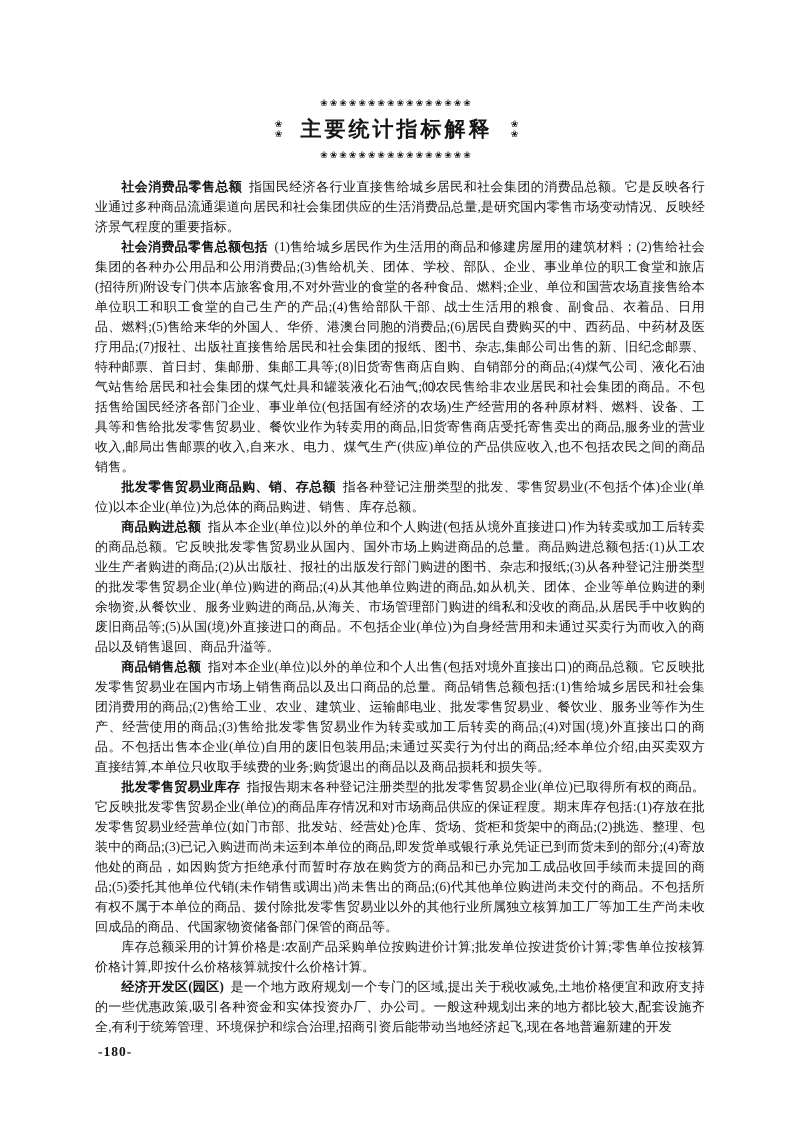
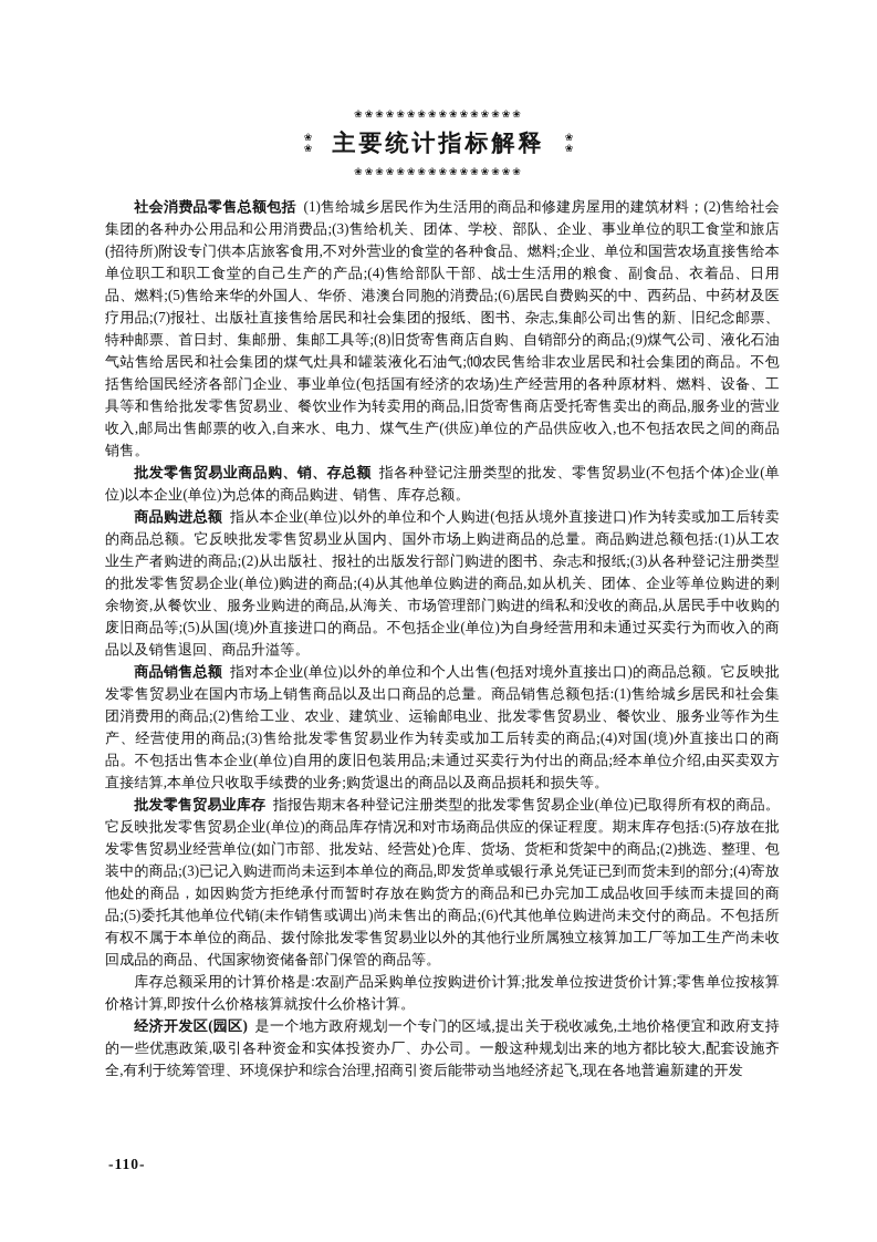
  ❀❀❀❀❀❀❀❀❀❀❀❀❀❀❀❀
  ❀
  ❀
  主要统计指标解释
  ❀
  ❀
  ❀❀❀❀❀❀❀❀❀❀❀❀❀❀❀❀
- 社会消费品零售总额 指国民经济各行业直接售给城乡居民和社会集团的消费品总额。它是反映各行业通过多种商品流通渠道向居民和社会集团供应的生活消费品总量,是研究国内零售市场变动情况、反映经济景气程度的重要指标。
- 社会消费品零售总额包括 (1)售给城乡居民作为生活用的商品和修建房屋用的建筑材料；(2)售给社会集团的各种办公用品和公用消费品;(3)售给机关、团体、学校、部队、企业、事业单位的职工食堂和旅店(招待所)附设专门供本店旅客食用,不对外营业的食堂的各种食品、燃料;企业、单位和国营农场直接售给本单位职工和职工食堂的自己生产的产品;(4)售给部队干部、战士生活用的粮食、副食品、衣着品、日用品、燃料;(5)售给来华的外国人、华侨、港澳台同胞的消费品;(6)居民自费购买的中、西药品、中药材及医疗用品;(7)报社、出版社直接售给居民和社会集团的报纸、图书、杂志,集邮公司出售的新、旧纪念邮票、特种邮票、首日封、集邮册、集邮工具等;(8)旧货寄售商店自购、自销部分的商品;(4)煤气公司、液化石油气站售给居民和社会集团的煤气灶具和罐装液化石油气;⑽农民售给非农业居民和社会集团的商品。不包括售给国民经济各部门企业、事业单位(包括国有经济的农场)生产经营用的各种原材料、燃料、设备、工具等和售给批发零售贸易业、餐饮业作为转卖用的商品,旧货寄售商店受托寄售卖出的商品,服务业的营业收入,邮局出售邮票的收入,自来水、电力、煤气生产(供应)单位的产品供应收入,也不包括农民之间的商品销售。
+ 社会消费品零售总额包括 (1)售给城乡居民作为生活用的商品和修建房屋用的建筑材料；(2)售给社会集团的各种办公用品和公用消费品;(3)售给机关、团体、学校、部队、企业、事业单位的职工食堂和旅店(招待所)附设专门供本店旅客食用,不对外营业的食堂的各种食品、燃料;企业、单位和国营农场直接售给本单位职工和职工食堂的自己生产的产品;(4)售给部队干部、战士生活用的粮食、副食品、衣着品、日用品、燃料;(5)售给来华的外国人、华侨、港澳台同胞的消费品;(6)居民自费购买的中、西药品、中药材及医疗用品;(7)报社、出版社直接售给居民和社会集团的报纸、图书、杂志,集邮公司出售的新、旧纪念邮票、特种邮票、首日封、集邮册、集邮工具等;(8)旧货寄售商店自购、自销部分的商品;(9)煤气公司、液化石油气站售给居民和社会集团的煤气灶具和罐装液化石油气;⑽农民售给非农业居民和社会集团的商品。不包括售给国民经济各部门企业、事业单位(包括国有经济的农场)生产经营用的各种原材料、燃料、设备、工具等和售给批发零售贸易业、餐饮业作为转卖用的商品,旧货寄售商店受托寄售卖出的商品,服务业的营业收入,邮局出售邮票的收入,自来水、电力、煤气生产(供应)单位的产品供应收入,也不包括农民之间的商品销售。
  批发零售贸易业商品购、销、存总额 指各种登记注册类型的批发、零售贸易业(不包括个体)企业(单位)以本企业(单位)为总体的商品购进、销售、库存总额。
  商品购进总额 指从本企业(单位)以外的单位和个人购进(包括从境外直接进口)作为转卖或加工后转卖的商品总额。它反映批发零售贸易业从国内、国外市场上购进商品的总量。商品购进总额包括:(1)从工农业生产者购进的商品;(2)从出版社、报社的出版发行部门购进的图书、杂志和报纸;(3)从各种登记注册类型的批发零售贸易企业(单位)购进的商品;(4)从其他单位购进的商品,如从机关、团体、企业等单位购进的剩余物资,从餐饮业、服务业购进的商品,从海关、市场管理部门购进的缉私和没收的商品,从居民手中收购的废旧商品等;(5)从国(境)外直接进口的商品。不包括企业(单位)为自身经营用和未通过买卖行为而收入的商品以及销售退回、商品升溢等。
  商品销售总额 指对本企业(单位)以外的单位和个人出售(包括对境外直接出口)的商品总额。它反映批发零售贸易业在国内市场上销售商品以及出口商品的总量。商品销售总额包括:(1)售给城乡居民和社会集团消费用的商品;(2)售给工业、农业、建筑业、运输邮电业、批发零售贸易业、餐饮业、服务业等作为生产、经营使用的商品;(3)售给批发零售贸易业作为转卖或加工后转卖的商品;(4)对国(境)外直接出口的商品。不包括出售本企业(单位)自用的废旧包装用品;未通过买卖行为付出的商品;经本单位介绍,由买卖双方直接结算,本单位只收取手续费的业务;购货退出的商品以及商品损耗和损失等。
- 批发零售贸易业库存 指报告期末各种登记注册类型的批发零售贸易企业(单位)已取得所有权的商品。它反映批发零售贸易企业(单位)的商品库存情况和对市场商品供应的保证程度。期末库存包括:(1)存放在批发零售贸易业经营单位(如门市部、批发站、经营处)仓库、货场、货柜和货架中的商品;(2)挑选、整理、包装中的商品;(3)已记入购进而尚未运到本单位的商品,即发货单或银行承兑凭证已到而货未到的部分;(4)寄放他处的商品，如因购货方拒绝承付而暂时存放在购货方的商品和已办完加工成品收回手续而未提回的商品;(5)委托其他单位代销(未作销售或调出)尚未售出的商品;(6)代其他单位购进尚未交付的商品。不包括所有权不属于本单位的商品、拨付除批发零售贸易业以外的其他行业所属独立核算加工厂等加工生产尚未收回成品的商品、代国家物资储备部门保管的商品等。
+ 批发零售贸易业库存 指报告期末各种登记注册类型的批发零售贸易企业(单位)已取得所有权的商品。它反映批发零售贸易企业(单位)的商品库存情况和对市场商品供应的保证程度。期末库存包括:(5)存放在批发零售贸易业经营单位(如门市部、批发站、经营处)仓库、货场、货柜和货架中的商品;(2)挑选、整理、包装中的商品;(3)已记入购进而尚未运到本单位的商品,即发货单或银行承兑凭证已到而货未到的部分;(4)寄放他处的商品，如因购货方拒绝承付而暂时存放在购货方的商品和已办完加工成品收回手续而未提回的商品;(5)委托其他单位代销(未作销售或调出)尚未售出的商品;(6)代其他单位购进尚未交付的商品。不包括所有权不属于本单位的商品、拨付除批发零售贸易业以外的其他行业所属独立核算加工厂等加工生产尚未收回成品的商品、代国家物资储备部门保管的商品等。
  库存总额采用的计算价格是:农副产品采购单位按购进价计算;批发单位按进货价计算;零售单位按核算价格计算,即按什么价格核算就按什么价格计算。
  经济开发区(园区) 是一个地方政府规划一个专门的区域,提出关于税收减免,土地价格便宜和政府支持的一些优惠政策,吸引各种资金和实体投资办厂、办公司。一般这种规划出来的地方都比较大,配套设施齐全,有利于统筹管理、环境保护和综合治理,招商引资后能带动当地经济起飞,现在各地普遍新建的开发
- -180-
+ -110-
